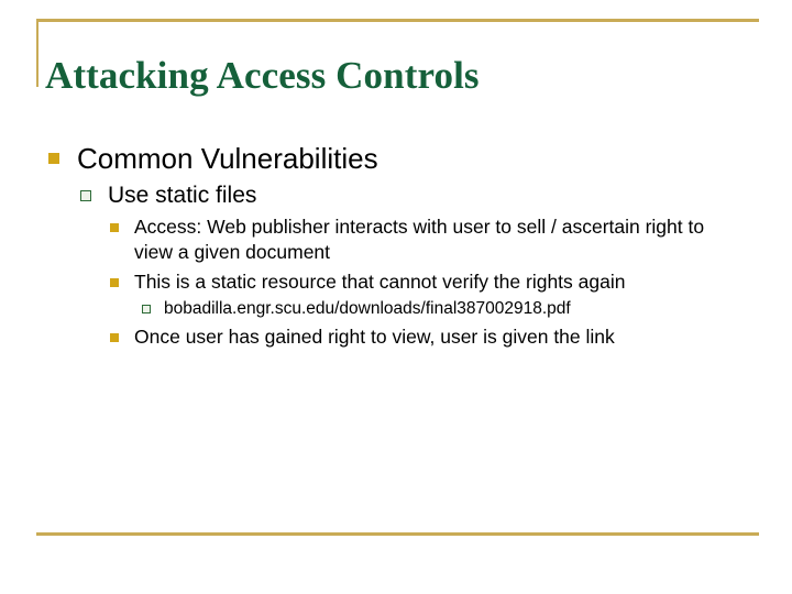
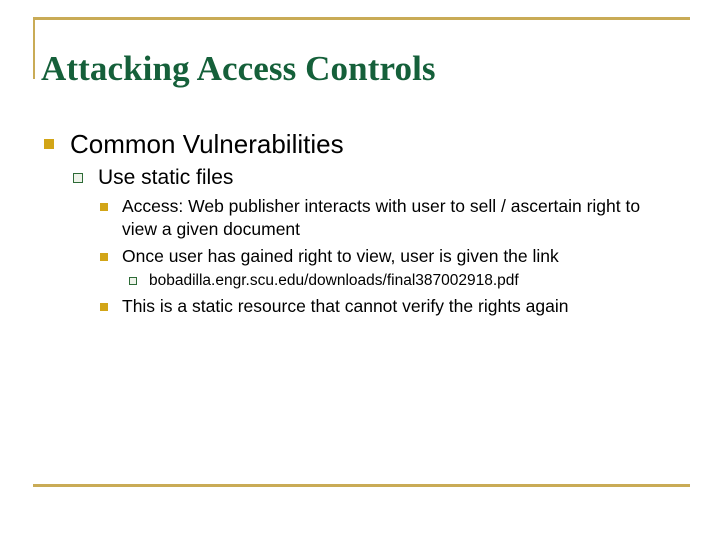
  Attacking Access Controls
  Common Vulnerabilities
  Use static files
  Access: Web publisher interacts with user to sell / ascertain right to view a given document
- This is a static resource that cannot verify the rights again
+ Once user has gained right to view, user is given the link
  bobadilla.engr.scu.edu/downloads/final387002918.pdf
- Once user has gained right to view, user is given the link
+ This is a static resource that cannot verify the rights again
